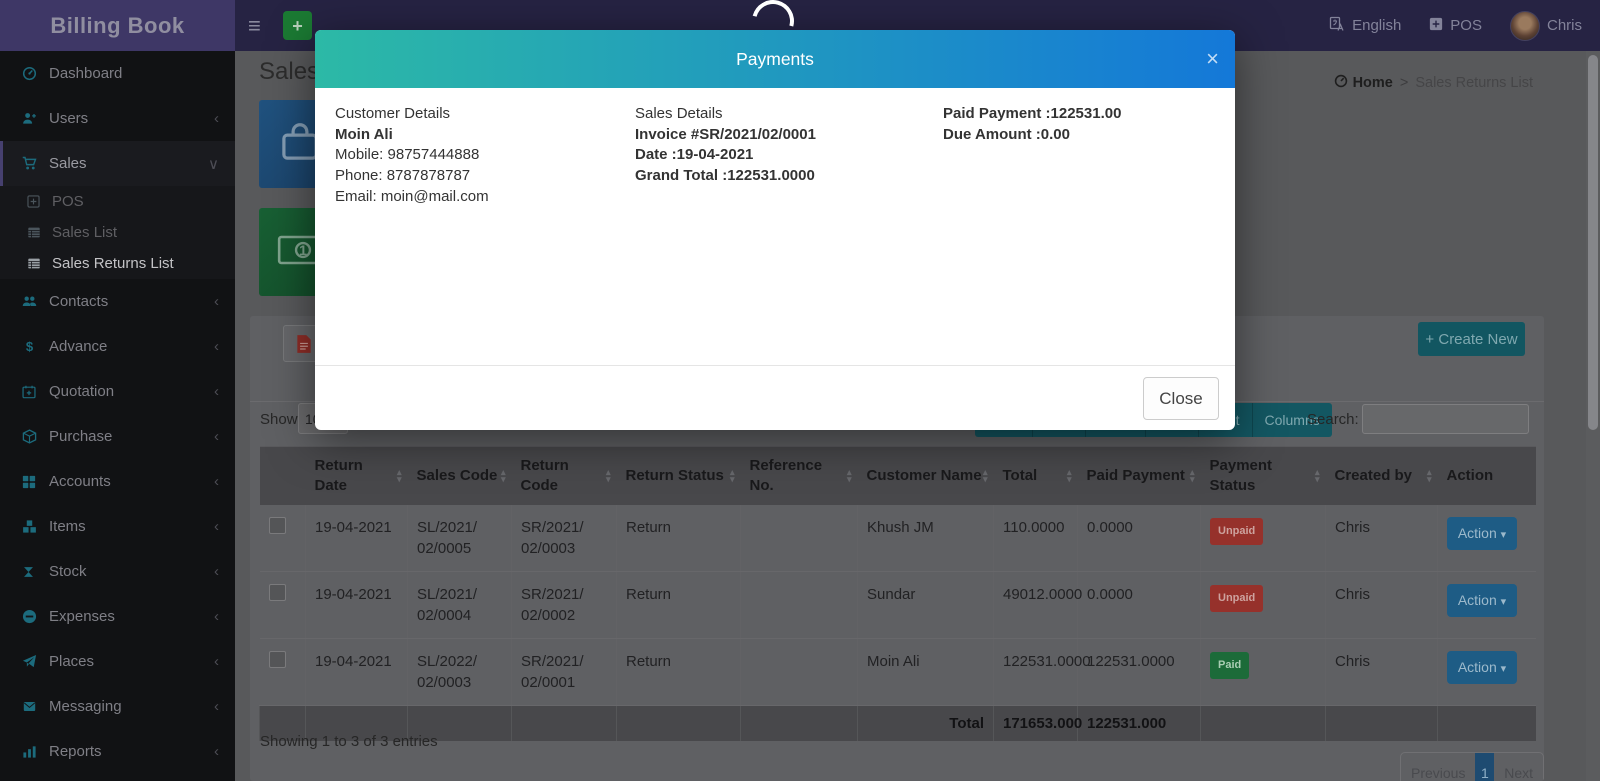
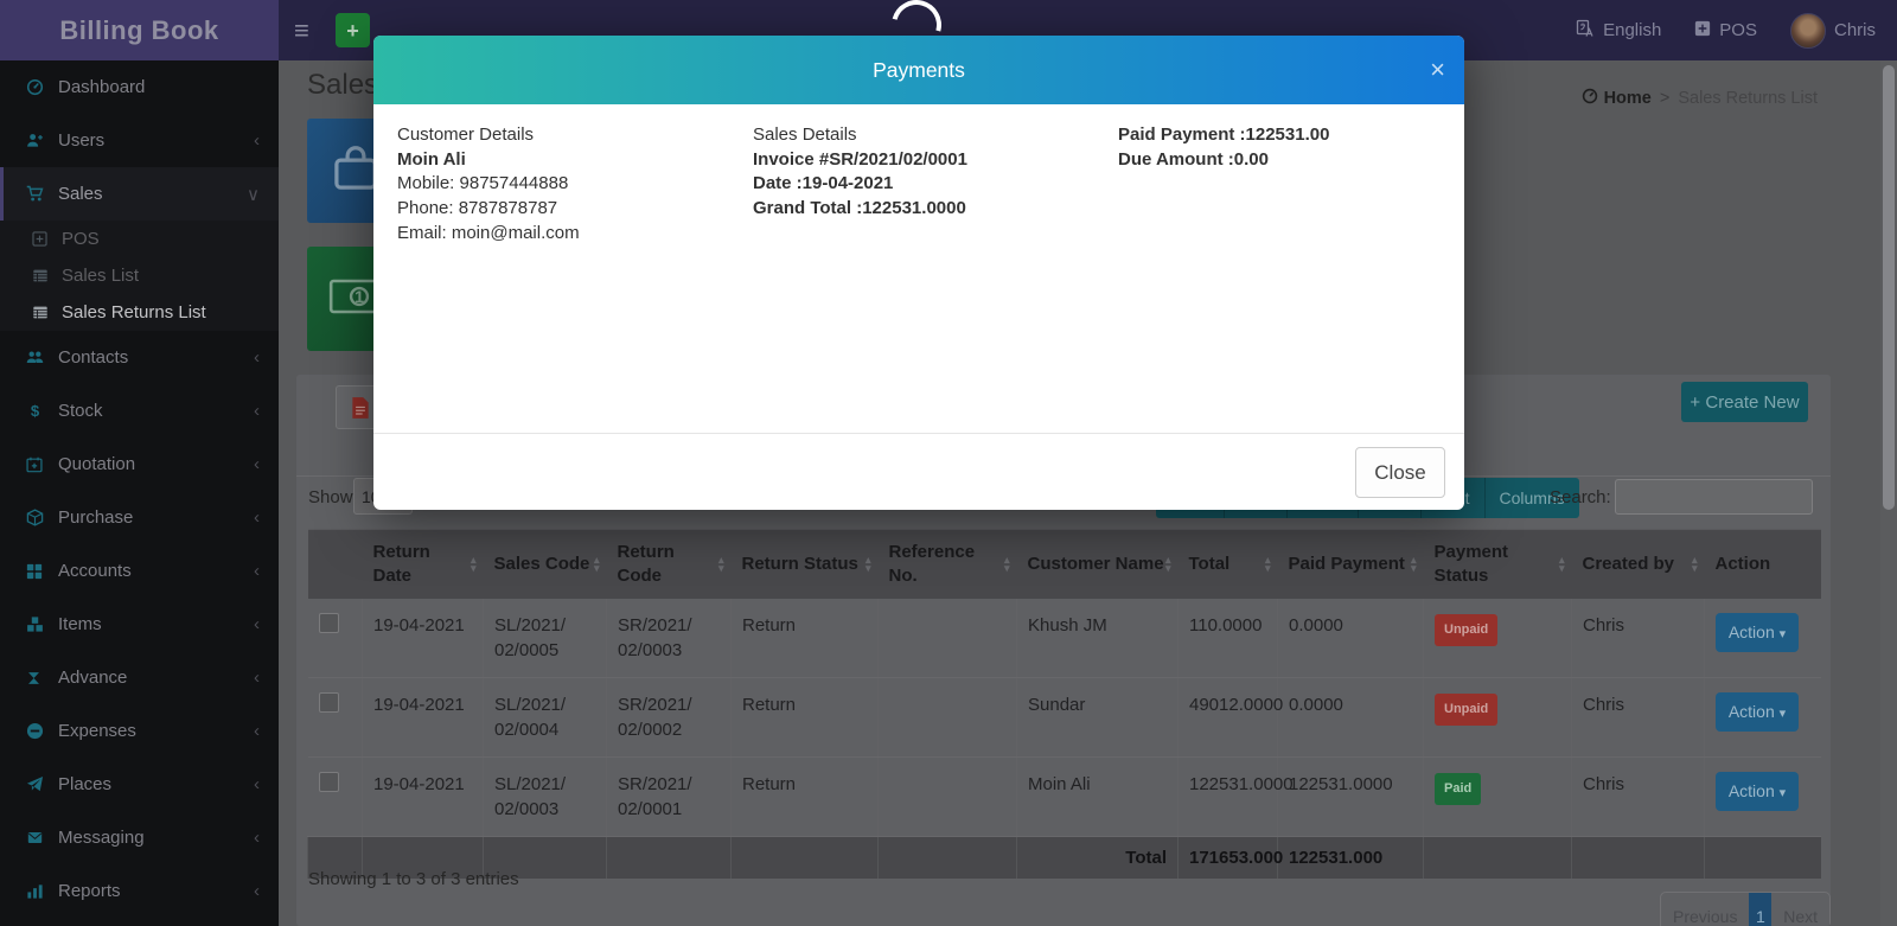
  Billing Book
  ≡
  +
  English
  POS
  Chris
  Dashboard
  Users
  ‹
  Sales
  ∨
  POS
  Sales List
  Sales Returns List
  Contacts
  ‹
  $
- Advance
+ Stock
  ‹
  Quotation
  ‹
  Purchase
  ‹
  Accounts
  ‹
  Items
  ‹
- Stock
+ Advance
  ‹
  Expenses
  ‹
  Places
  ‹
  Messaging
  ‹
  Reports
  ‹
  Home
  >
  1
  + Create New
  Show
  Columns
  Search:
  	Return Date▴▾	Sales Code ▴▾	Return Code▴▾	Return Status ▴▾	Reference No.▴▾	Customer Name ▴▾	Total ▴▾	Paid Payment ▴▾	Payment Status▴▾	Created by ▴▾	Action
  	19-04-2021	SL/2021/02/0005	SR/2021/02/0003	Return		Khush JM	110.0000	0.0000	Unpaid	Chris	Action ▾
  	19-04-2021	SL/2021/02/0004	SR/2021/02/0002	Return		Sundar	49012.0000	0.0000	Unpaid	Chris	Action ▾
- 	19-04-2021	SL/2022/02/0003	SR/2021/02/0001	Return		Moin Ali	122531.0000	122531.0000	Paid	Chris	Action ▾
+ 	19-04-2021	SL/2021/02/0003	SR/2021/02/0001	Return		Moin Ali	122531.0000	122531.0000	Paid	Chris	Action ▾
  						Total	171653.000	122531.000
  Showing 1 to 3 of 3 entries
  1
  Payments
  ×
  Customer Details
  Moin Ali
  Mobile: 98757444888
  Phone: 8787878787
  Email: moin@mail.com
  Sales Details
  Invoice #SR/2021/02/0001
  Date :19-04-2021
  Grand Total :122531.0000
  Paid Payment :122531.00
  Due Amount :0.00
  Close
